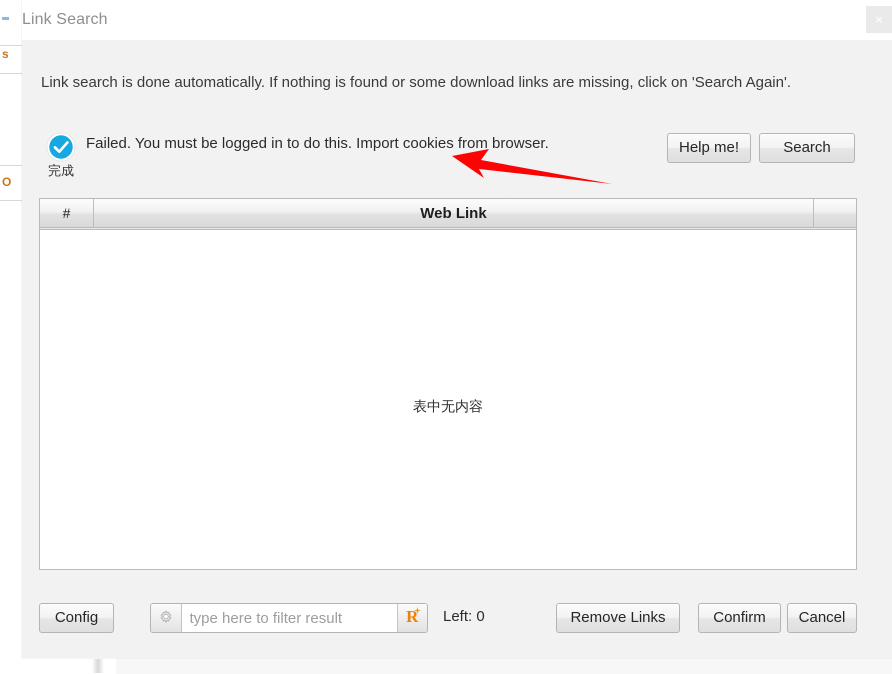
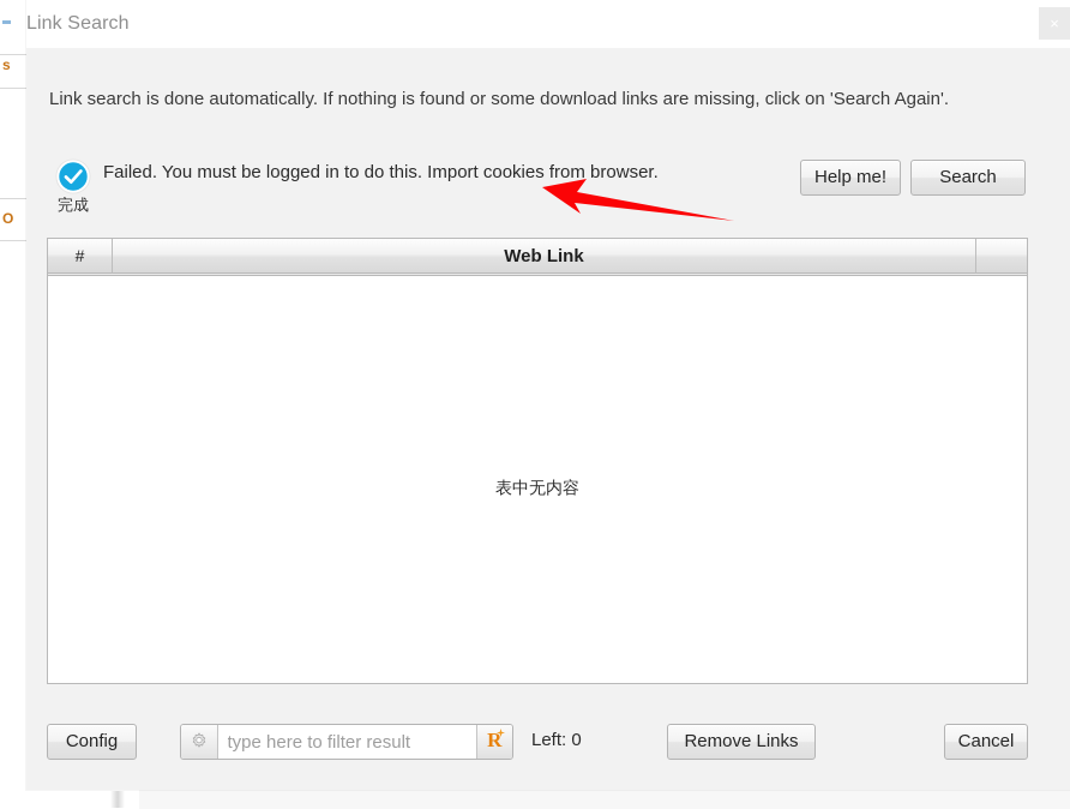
  s
  O
  Link Search
  Link search is done automatically. If nothing is found or some download links are missing, click on 'Search Again'.
  完成
  Failed. You must be logged in to do this. Import cookies from browser.
  Help me!
  Search
  #
  Web Link
  表中无内容
  Config
  type here to filter result
  R
  Left: 0
  Remove Links
- Confirm
  Cancel
